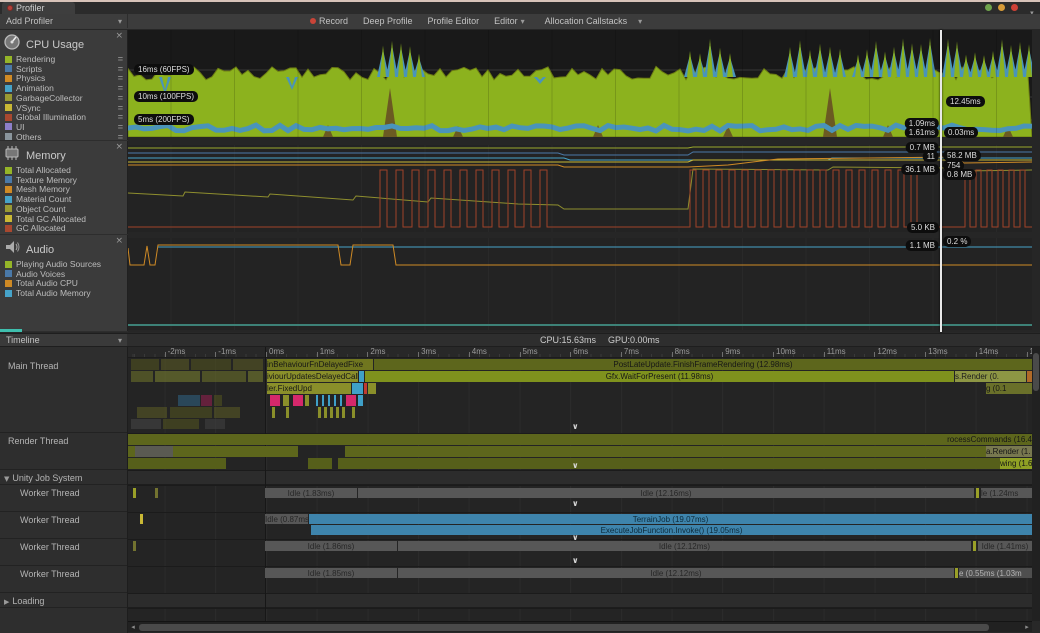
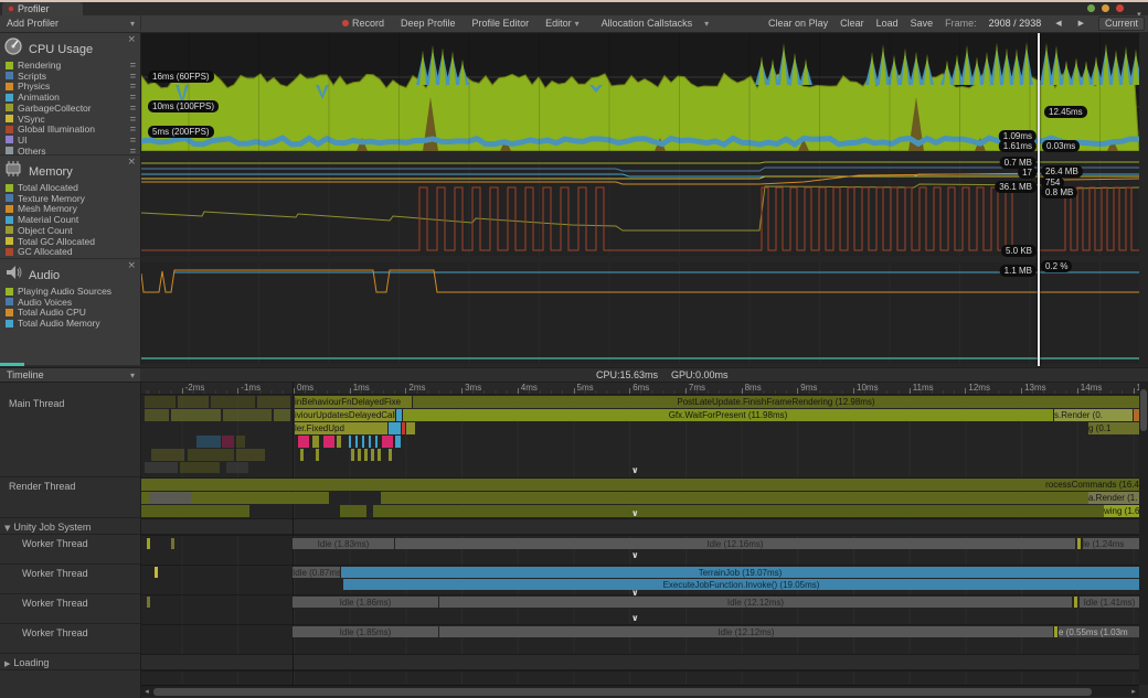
  Profiler
  ▾
  Add Profiler
  ▾
  Record
  Deep Profile
  Profile Editor
  Editor
  ▾
  Allocation Callstacks
  ▾
+ Clear on Play
+ Clear
+ Load
+ Save
+ Frame:
+ 2908 / 2938
+ ◀
+ ▶
+ Current
  16ms (60FPS)
  10ms (100FPS)
  5ms (200FPS)
  12.45ms
  1.09ms
  1.61ms
  0.03ms
  0.7 MB
- 11
+ 17
- 58.2 MB
+ 26.4 MB
  754
  36.1 MB
  0.8 MB
  5.0 KB
  1.1 MB
  0.2 %
  CPU Usage
  ×
  Rendering
  =
  Scripts
  =
  Physics
  =
  Animation
  =
  GarbageCollector
  =
  VSync
  =
  Global Illumination
  =
  UI
  =
  Others
  =
  Memory
  ×
  Total Allocated
  Texture Memory
  Mesh Memory
  Material Count
  Object Count
  Total GC Allocated
  GC Allocated
  Audio
  ×
  Playing Audio Sources
  Audio Voices
  Total Audio CPU
  Total Audio Memory
  Timeline
  ▾
  CPU:15.63ms
  GPU:0.00ms
  -2ms
  -1ms
  0ms
  1ms
  2ms
  3ms
  4ms
  5ms
  6ms
  7ms
  8ms
  9ms
  10ms
  11ms
  12ms
  13ms
  14ms
  Main Thread
  Render Thread
  ▼ Unity Job System
  Worker Thread
  Worker Thread
  Worker Thread
  Worker Thread
  ▶ Loading
  inBehaviourFnDelayedFixe
  PostLateUpdate.FinishFrameRendering (12.98ms)
  iviourUpdatesDelayedCal
  Gfx.WaitForPresent (11.98ms)
  s.Render (0.
  ler.FixedUpd
  g (0.1
  rocessCommands (16.4
  a.Render (1.
  wing (1.6
  Idle (1.83ms)
  Idle (12.16ms)
  le (1.24ms
  Idle (0.87ms
  TerrainJob (19.07ms)
  ExecuteJobFunction.Invoke() (19.05ms)
  Idle (1.86ms)
  Idle (12.12ms)
  Idle (1.41ms)
  Idle (1.85ms)
  Idle (12.12ms)
  e (0.55ms (1.03m
  ∨
  ∨
  ∨
  ∨
  ∨
  ◂
  ▸
